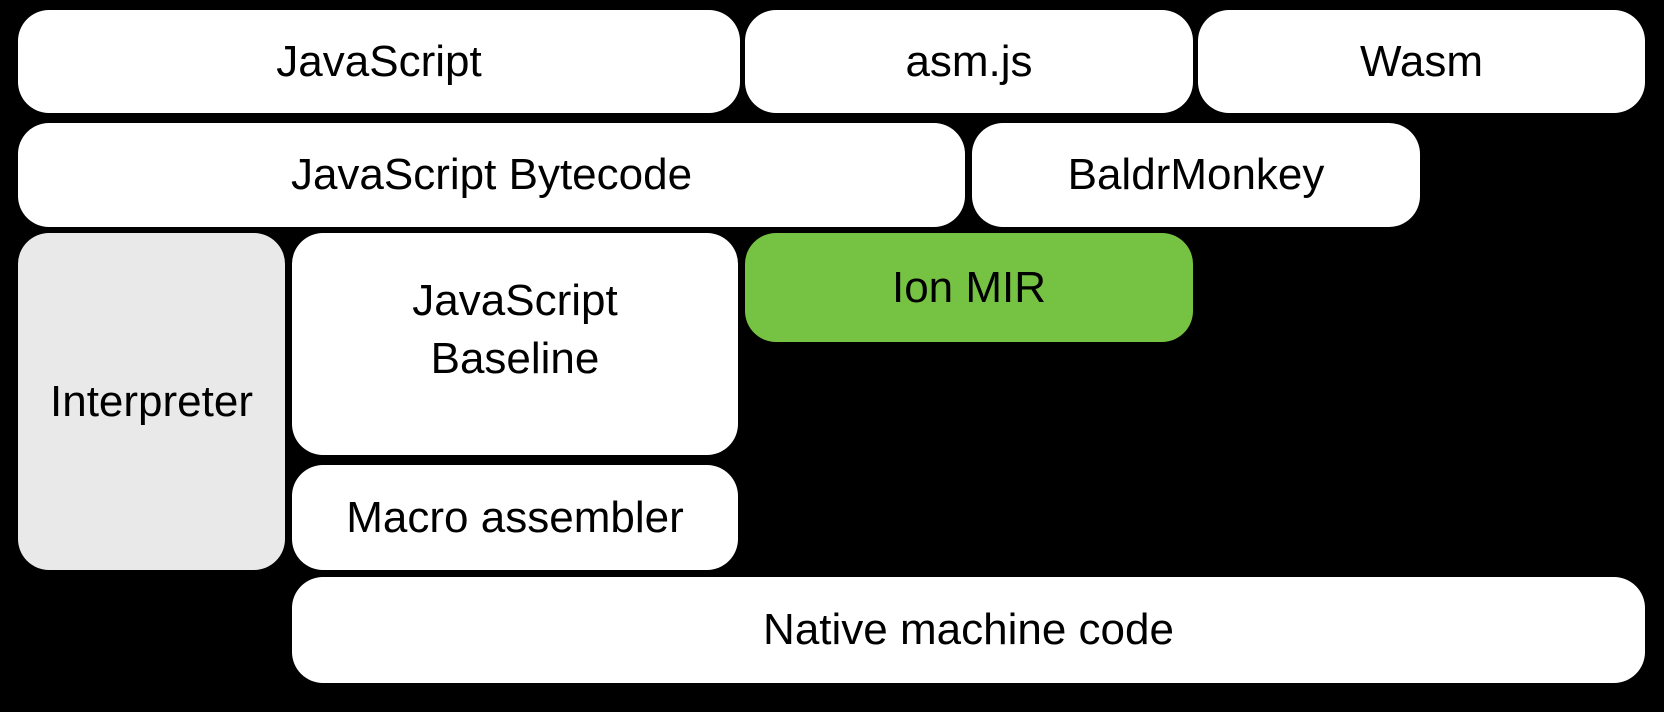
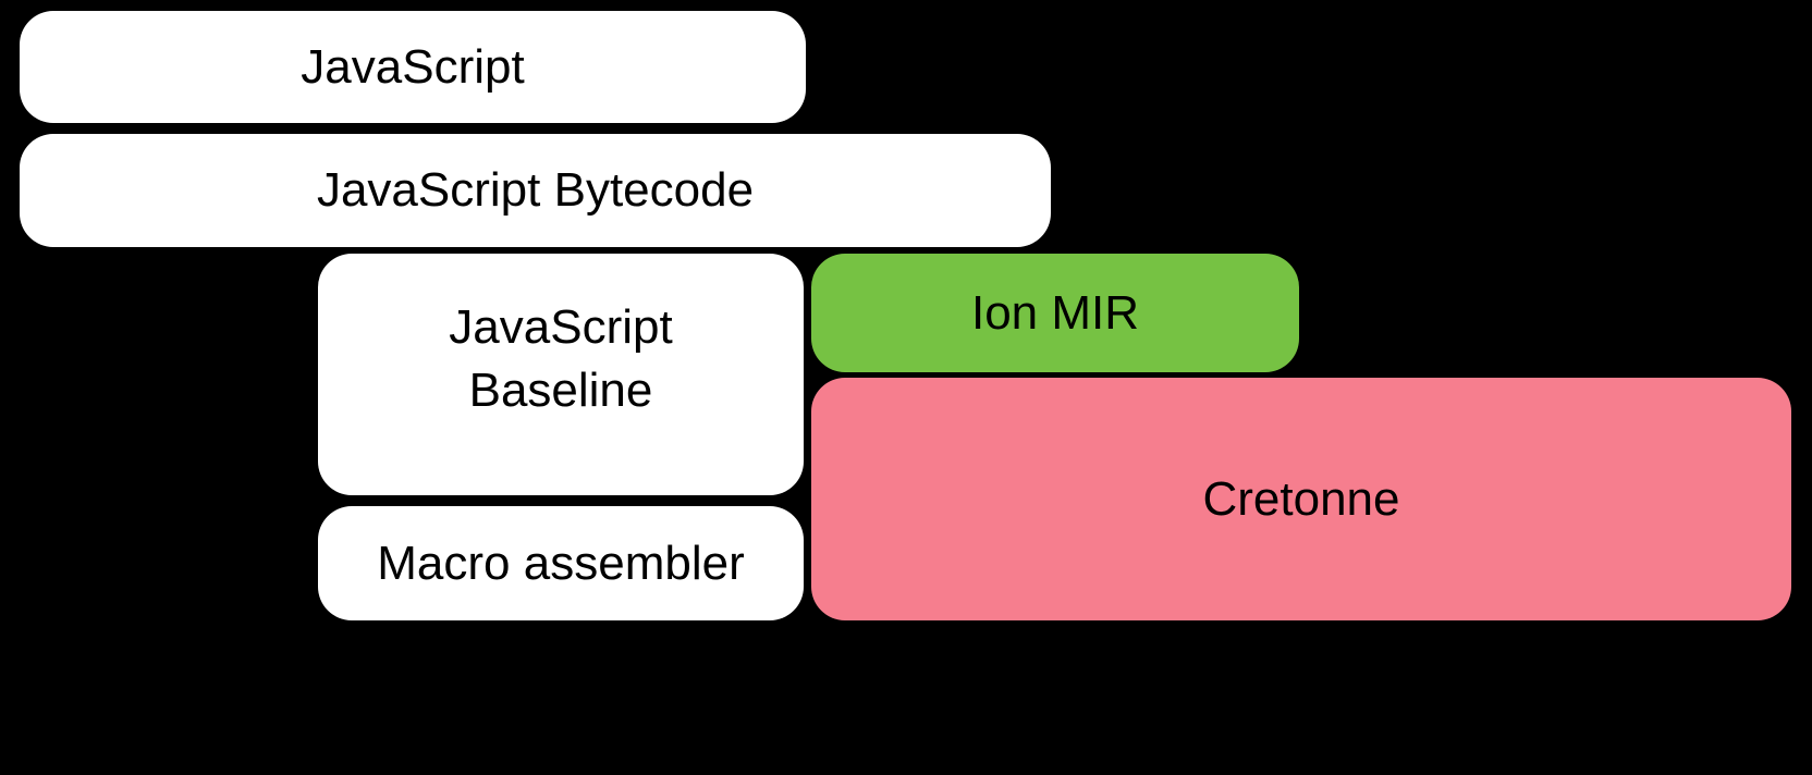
  JavaScript
- asm.js
- Wasm
  JavaScript Bytecode
- BaldrMonkey
- Interpreter
  JavaScript
  Baseline
  Ion MIR
+ Cretonne
  Macro assembler
- Native machine code
